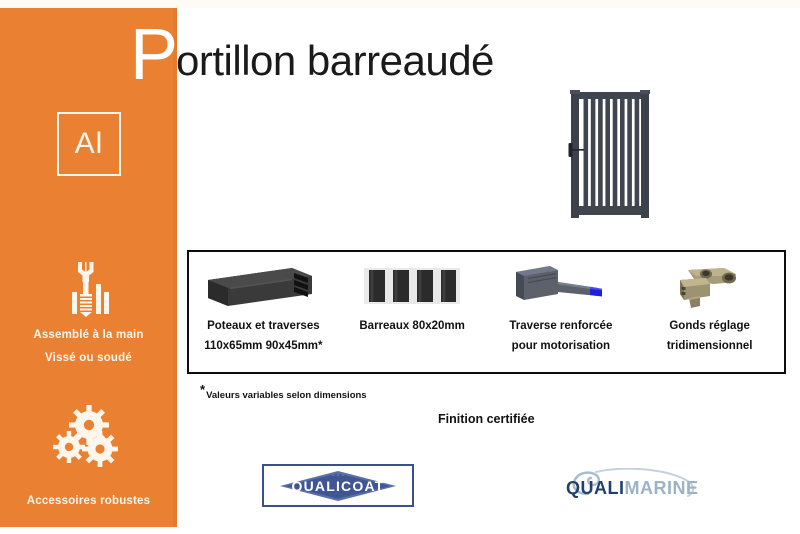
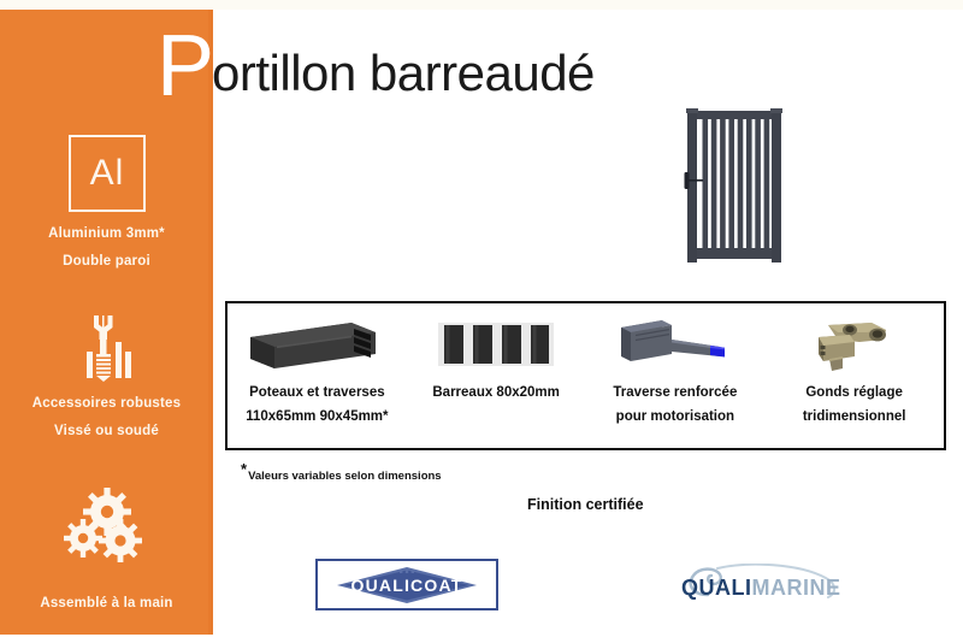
  Al
+ Aluminium 3mm*
+ Double paroi
- Assemblé à la main
+ Accessoires robustes
  Vissé ou soudé
- Accessoires robustes
+ Assemblé à la main
  P
  ortillon barreaudé
  Poteaux et traverses
  110x65mm 90x45mm*
  Barreaux 80x20mm
  Traverse renforcée
  pour motorisation
  Gonds réglage
  tridimensionnel
  *Valeurs variables selon dimensions
  Finition certifiée
  QUALICOAT
  QUALIMARINE
